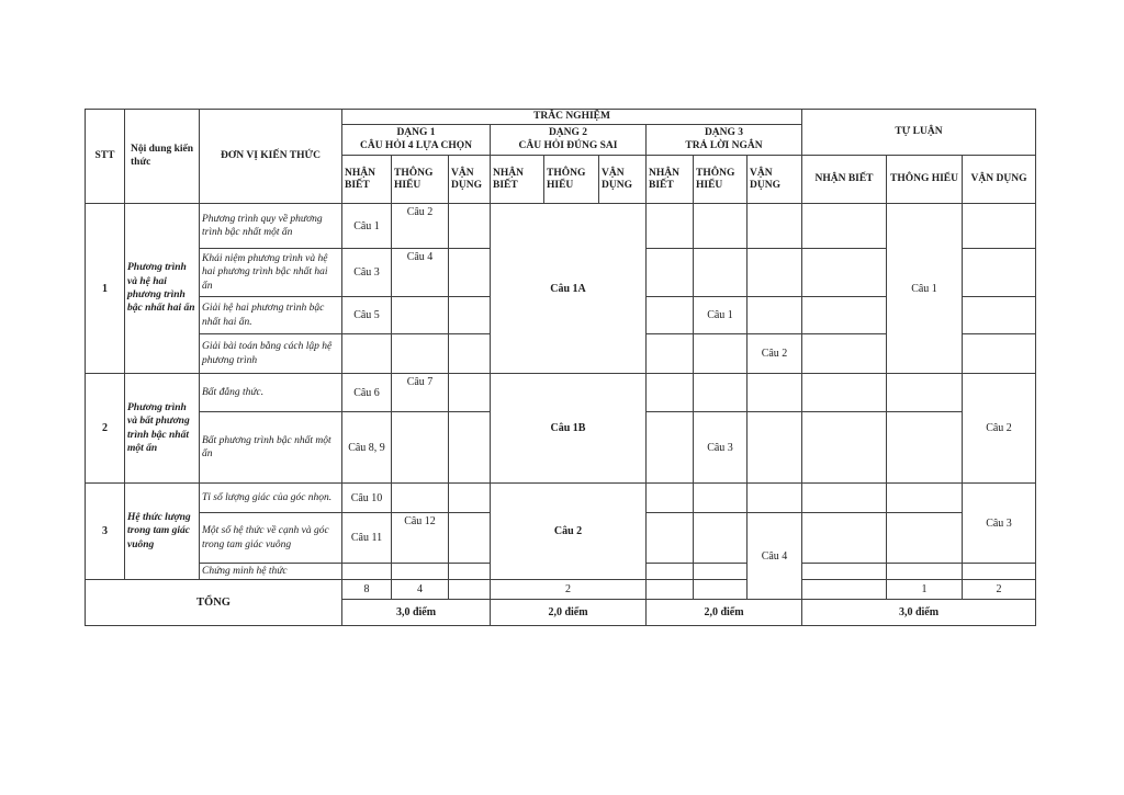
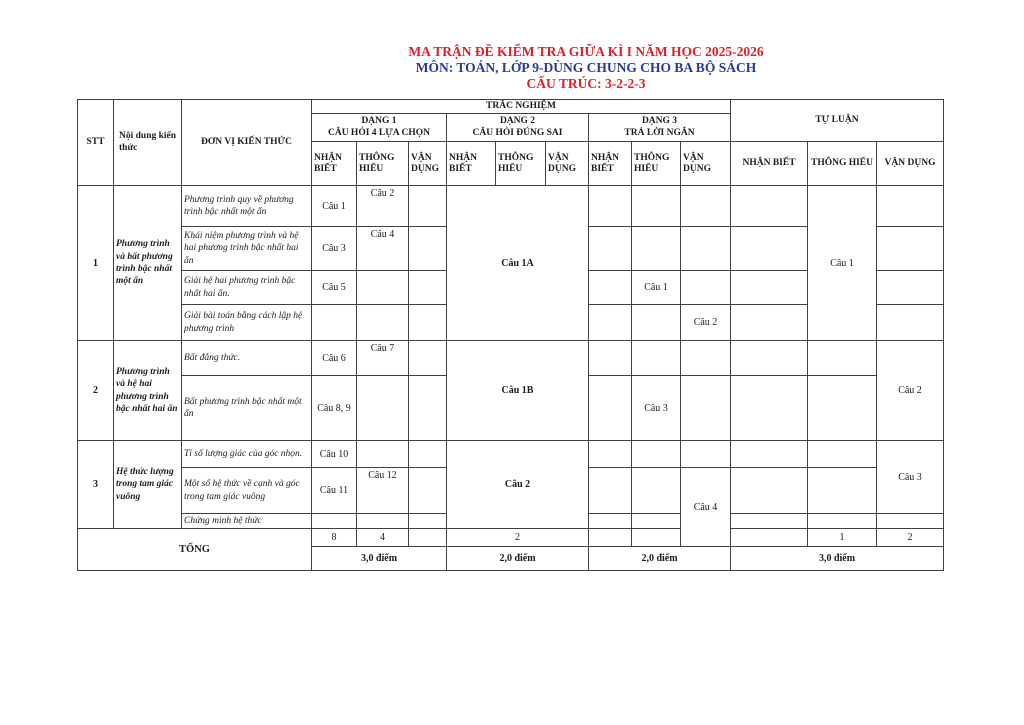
+ MA TRẬN ĐỀ KIỂM TRA GIỮA KÌ I NĂM HỌC 2025-2026
+ MÔN: TOÁN, LỚP 9-DÙNG CHUNG CHO BA BỘ SÁCH
+ CẤU TRÚC: 3-2-2-3
  STT	Nội dung kiến thức	ĐƠN VỊ KIẾN THỨC	TRẮC NGHIỆM	TỰ LUẬN
  DẠNG 1 CÂU HỎI 4 LỰA CHỌN	DẠNG 2 CÂU HỎI ĐÚNG SAI	DẠNG 3 TRẢ LỜI NGẮN
  NHẬN BIẾT	THÔNG HIỂU	VẬN DỤNG	NHẬN BIẾT	THÔNG HIỂU	VẬN DỤNG	NHẬN BIẾT	THÔNG HIỂU	VẬN DỤNG	NHẬN BIẾT	THÔNG HIỂU	VẬN DỤNG
- 1	Phương trình và hệ hai phương trình bậc nhất hai ẩn	Phương trình quy về phương trình bậc nhất một ẩn	Câu 1	Câu 2		Câu 1A					Câu 1
+ 1	Phương trình và bất phương trình bậc nhất một ẩn	Phương trình quy về phương trình bậc nhất một ẩn	Câu 1	Câu 2		Câu 1A					Câu 1
  Khái niệm phương trình và hệ hai phương trình bậc nhất hai ẩn	Câu 3	Câu 4
  Giải hệ hai phương trình bậc nhất hai ẩn.	Câu 5				Câu 1
  Giải bài toán bằng cách lập hệ phương trình						Câu 2
- 2	Phương trình và bất phương trình bậc nhất một ẩn	Bất đẳng thức.	Câu 6	Câu 7		Câu 1B						Câu 2
+ 2	Phương trình và hệ hai phương trình bậc nhất hai ẩn	Bất đẳng thức.	Câu 6	Câu 7		Câu 1B						Câu 2
  Bất phương trình bậc nhất một ẩn	Câu 8, 9				Câu 3
  3	Hệ thức lượng trong tam giác vuông	Tỉ số lượng giác của góc nhọn.	Câu 10			Câu 2						Câu 3
  Một số hệ thức về cạnh và góc trong tam giác vuông	Câu 11	Câu 12				Câu 4
  Chứng minh hệ thức
  TỔNG	8	4		2				1	2
  3,0 điểm	2,0 điểm	2,0 điểm	3,0 điểm
